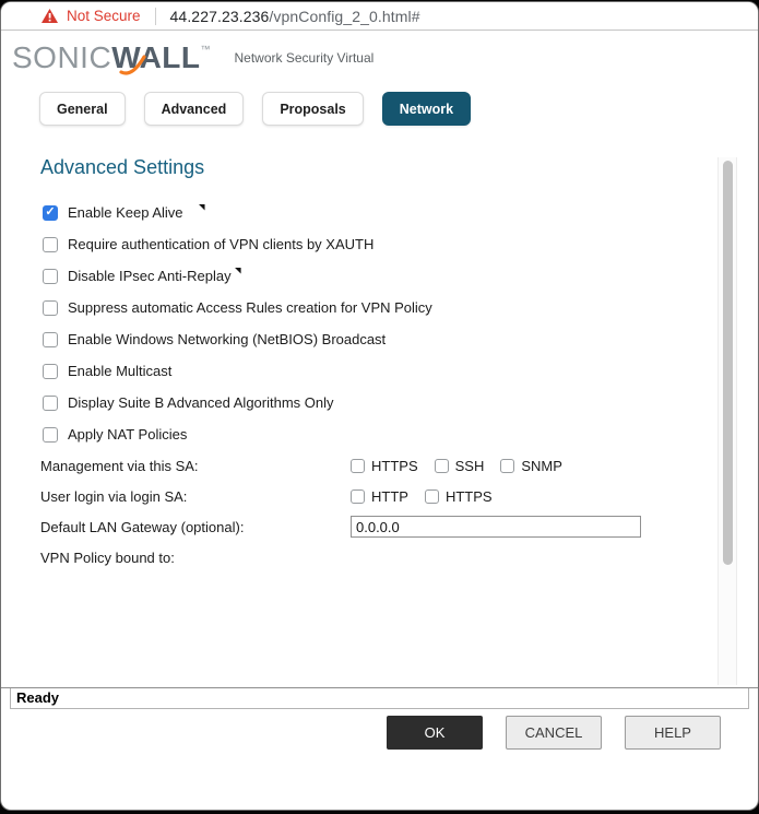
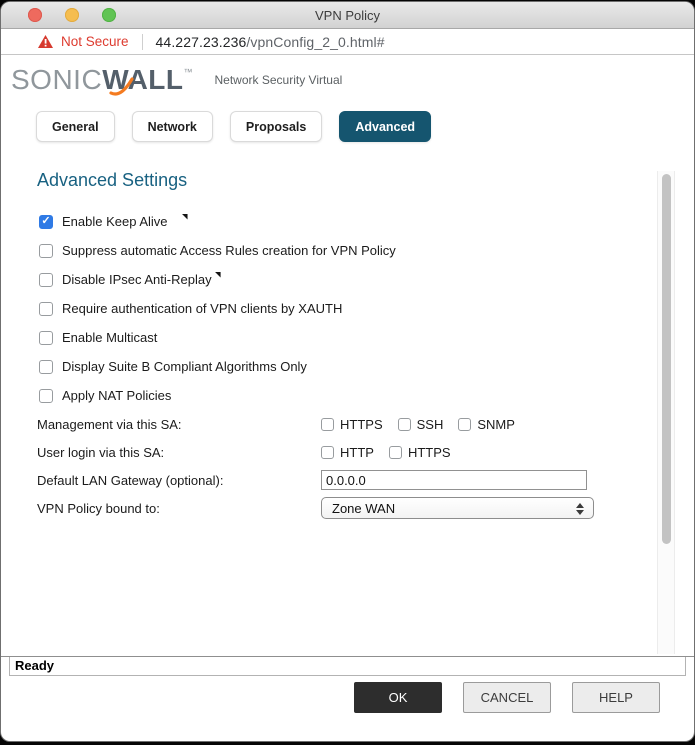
+ VPN Policy
  Not Secure
  44.227.23.236/vpnConfig_2_0.html#
  SONICWALL™
  Network Security Virtual
  General
- Advanced
+ Network
  Proposals
- Network
+ Advanced
  Advanced Settings
  ✓
  Enable Keep Alive
- Require authentication of VPN clients by XAUTH
+ Suppress automatic Access Rules creation for VPN Policy
  Disable IPsec Anti-Replay
- Suppress automatic Access Rules creation for VPN Policy
+ Require authentication of VPN clients by XAUTH
- Enable Windows Networking (NetBIOS) Broadcast
  Enable Multicast
- Display Suite B Advanced Algorithms Only
+ Display Suite B Compliant Algorithms Only
  Apply NAT Policies
  Management via this SA:
  HTTPS
  SSH
  SNMP
- User login via login SA:
+ User login via this SA:
  HTTP
  HTTPS
  Default LAN Gateway (optional):
  0.0.0.0
  VPN Policy bound to:
+ Zone WAN
  Ready
  OK
  CANCEL
  HELP
